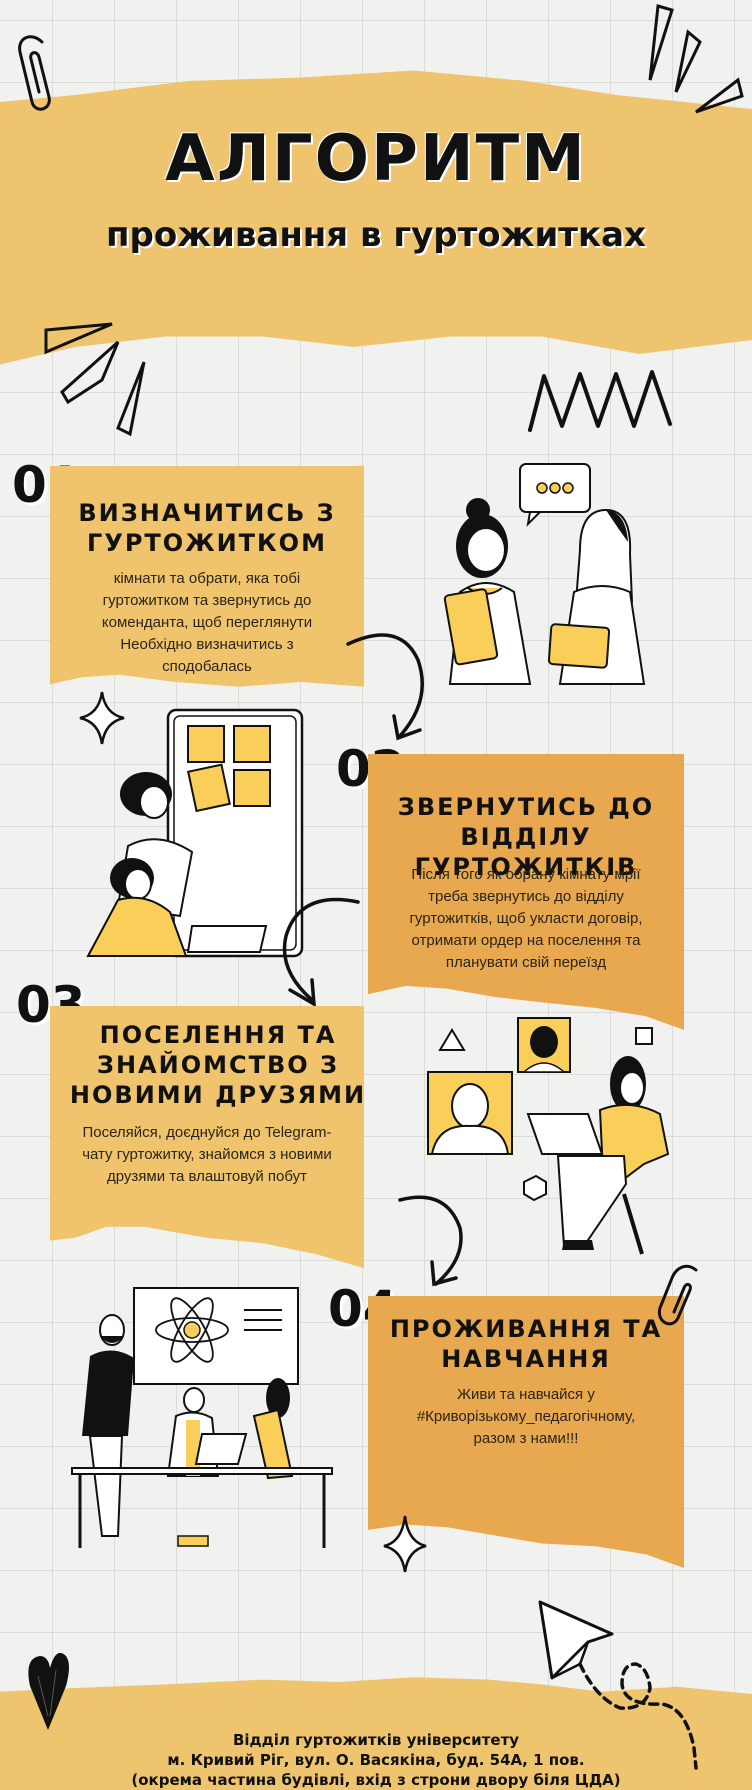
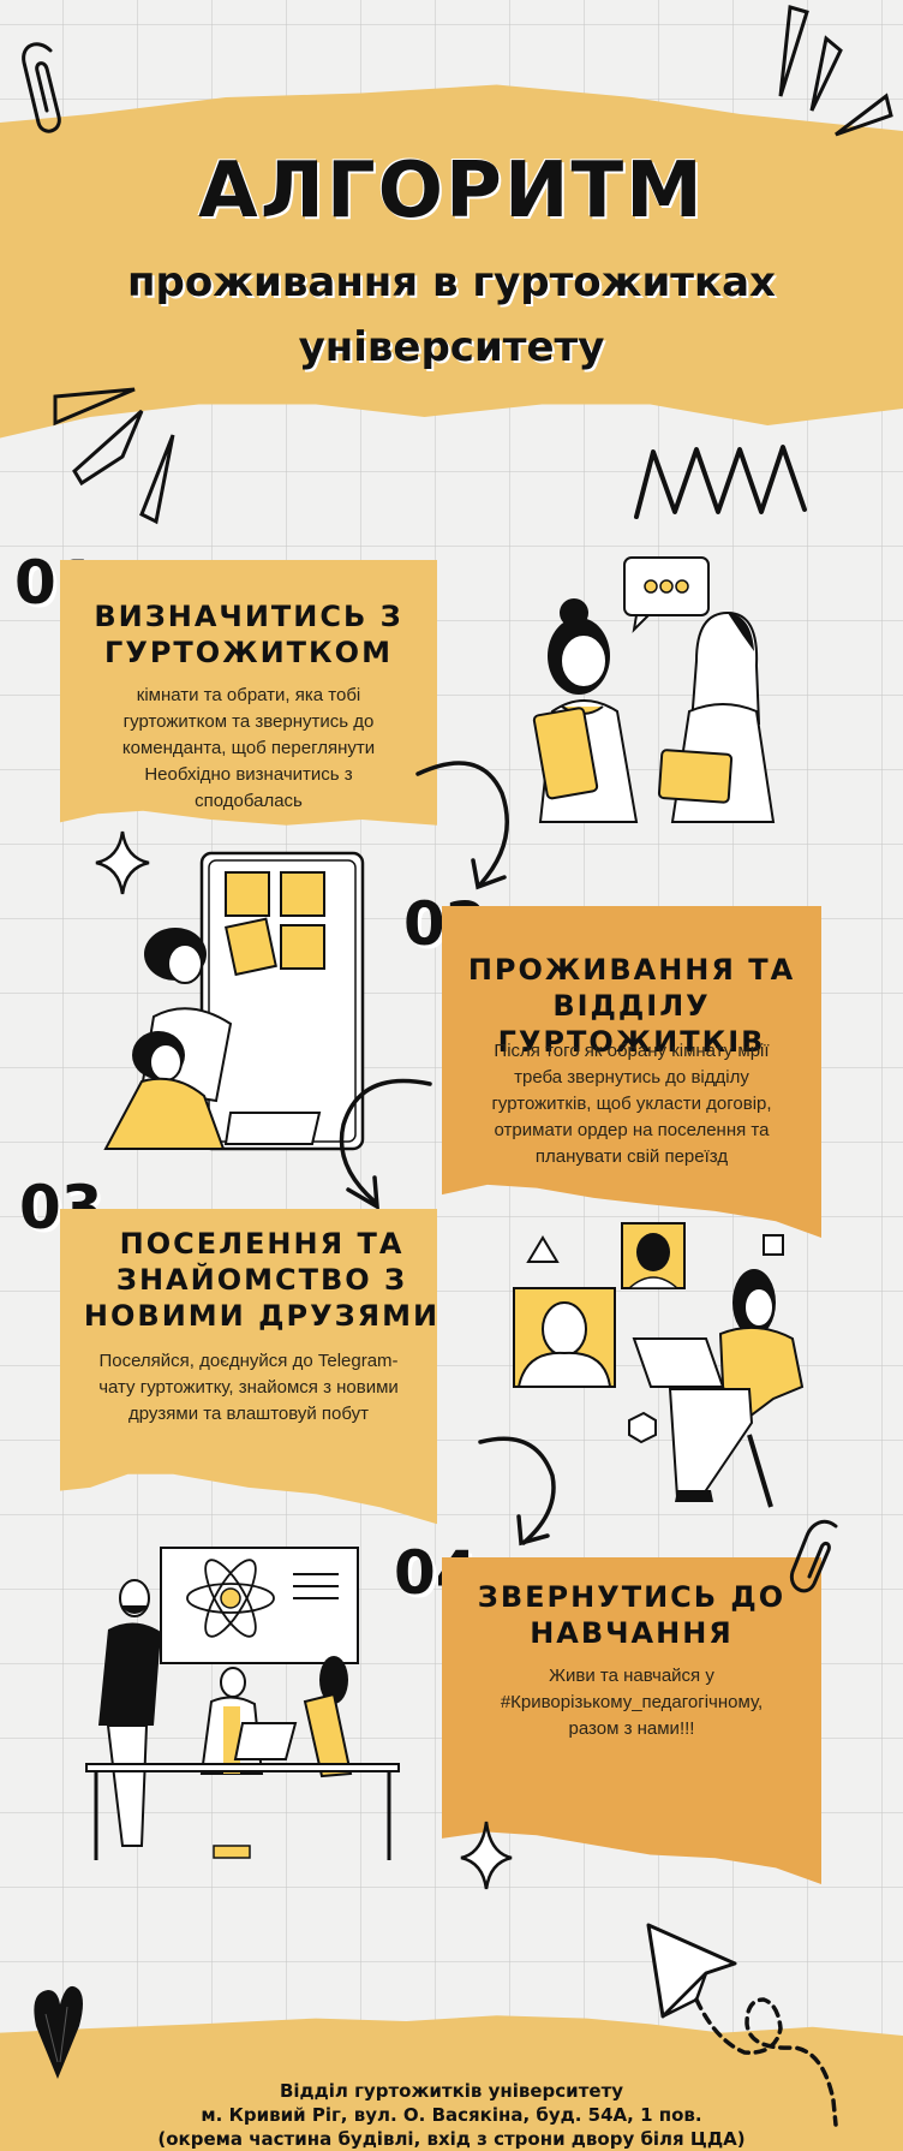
  АЛГОРИТМ
  проживання в гуртожитках
+ університету
  ВИЗНАЧИТИСЬ З
  ГУРТОЖИТКОМ
  кімнати та обрати, яка тобі
  гуртожитком та звернутись до
  коменданта, щоб переглянути
  Необхідно визначитись з
  сподобалась
- ЗВЕРНУТИСЬ ДО
+ ПРОЖИВАННЯ ТА
  ВІДДІЛУ ГУРТОЖИТКІВ
  Після того як обрану кімнату мрії
  треба звернутись до відділу
  гуртожитків, щоб укласти договір,
  отримати ордер на поселення та
  планувати свій переїзд
  03
  ПОСЕЛЕННЯ ТА
  ЗНАЙОМСТВО З
  НОВИМИ ДРУЗЯМИ
  Поселяйся, доєднуйся до Telegram-
  чату гуртожитку, знайомся з новими
  друзями та влаштовуй побут
- ПРОЖИВАННЯ ТА
+ ЗВЕРНУТИСЬ ДО
  НАВЧАННЯ
  Живи та навчайся у
  #Криворізькому_педагогічному,
  разом з нами!!!
  Відділ гуртожитків університету
  м. Кривий Ріг, вул. О. Васякіна, буд. 54А, 1 пов.
  (окрема частина будівлі, вхід з строни двору біля ЦДА)
